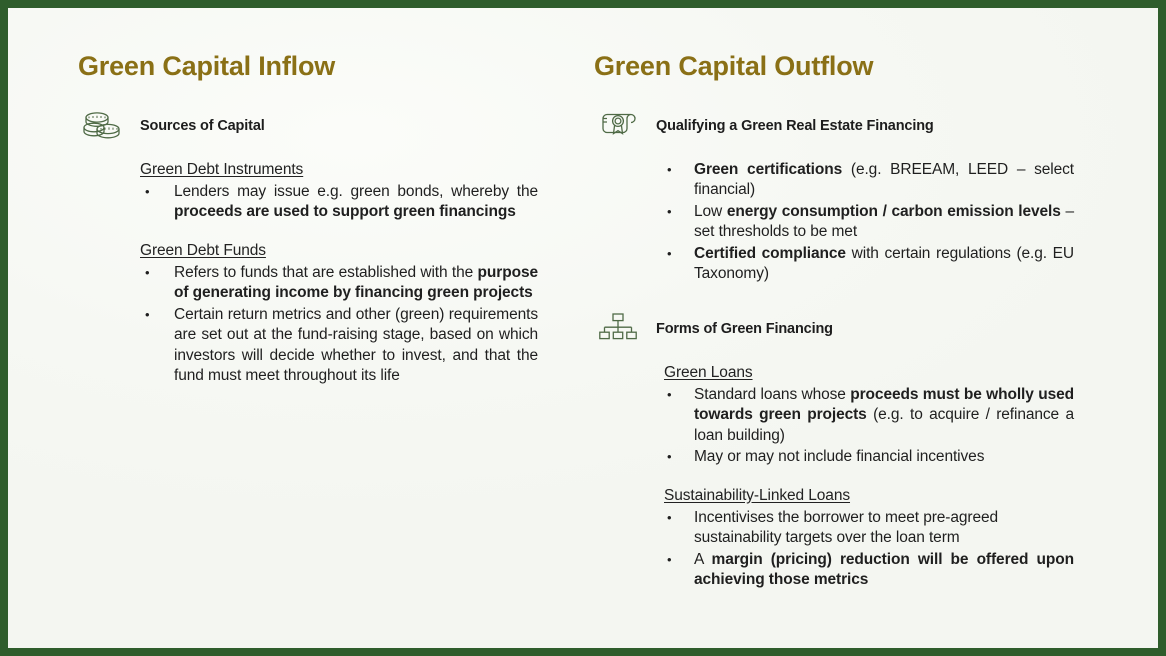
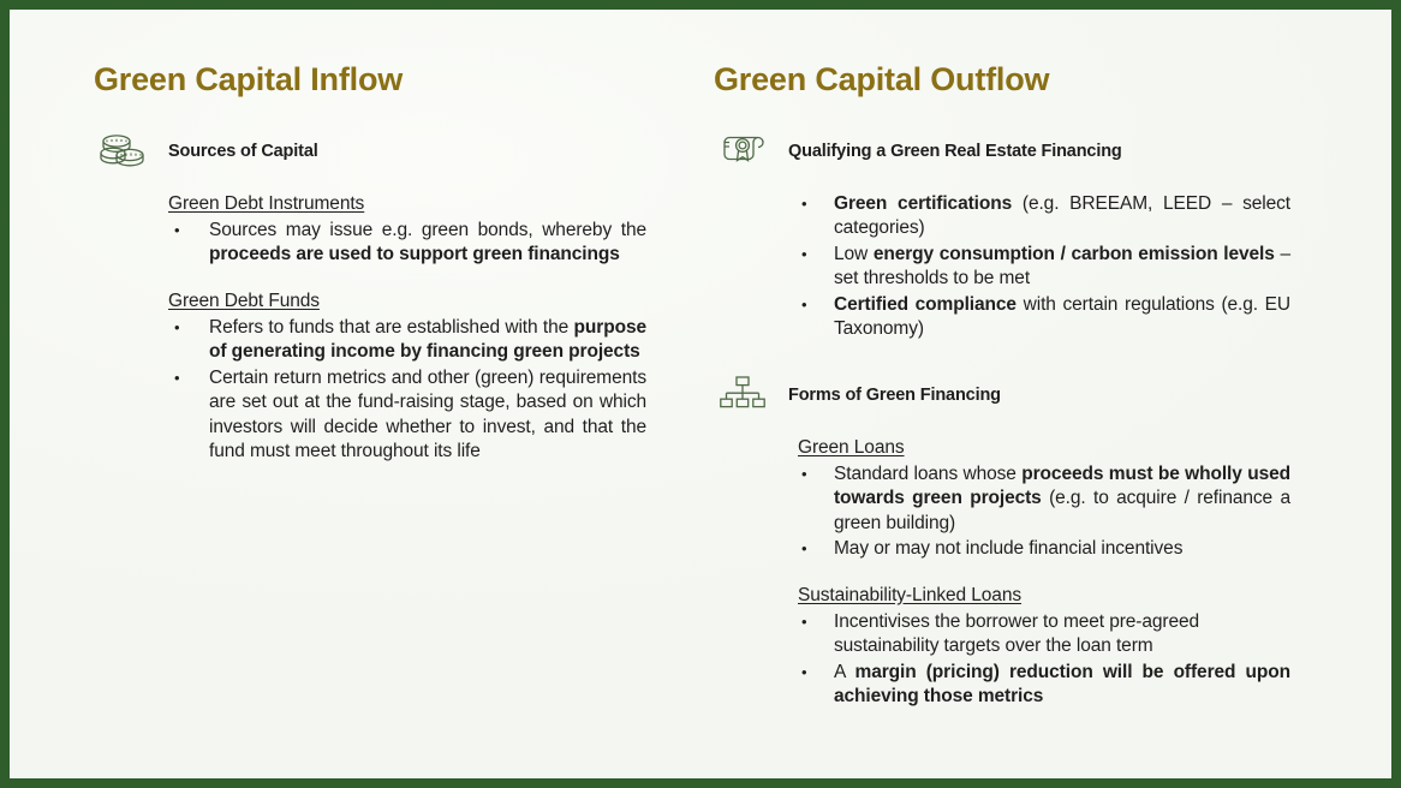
  Green Capital Inflow
  Sources of Capital
  Green Debt Instruments
- Lenders may issue e.g. green bonds, whereby the proceeds are used to support green financings
+ Sources may issue e.g. green bonds, whereby the proceeds are used to support green financings
  Green Debt Funds
  Refers to funds that are established with the purpose of generating income by financing green projects
  Certain return metrics and other (green) requirements are set out at the fund-raising stage, based on which investors will decide whether to invest, and that the fund must meet throughout its life
  Green Capital Outflow
  Qualifying a Green Real Estate Financing
- Green certifications (e.g. BREEAM, LEED – select financial)
+ Green certifications (e.g. BREEAM, LEED – select categories)
  Low energy consumption / carbon emission levels – set thresholds to be met
  Certified compliance with certain regulations (e.g. EU Taxonomy)
  Forms of Green Financing
  Green Loans
- Standard loans whose proceeds must be wholly used towards green projects (e.g. to acquire / refinance a loan building)
+ Standard loans whose proceeds must be wholly used towards green projects (e.g. to acquire / refinance a green building)
  May or may not include financial incentives
  Sustainability-Linked Loans
  Incentivises the borrower to meet pre-agreed sustainability targets over the loan term
  A margin (pricing) reduction will be offered upon achieving those metrics
